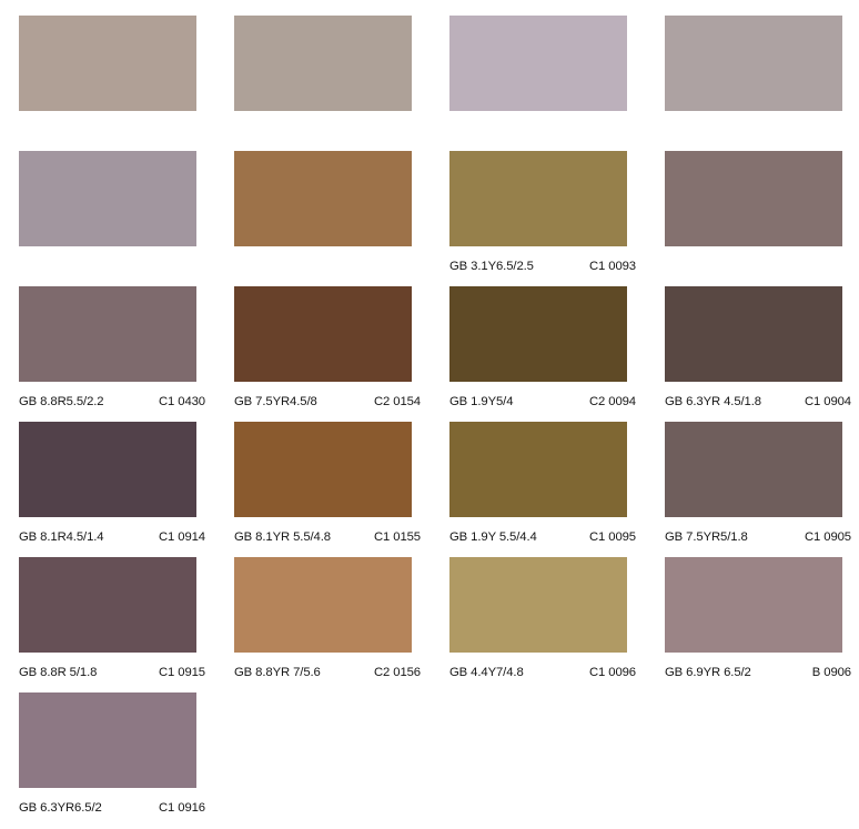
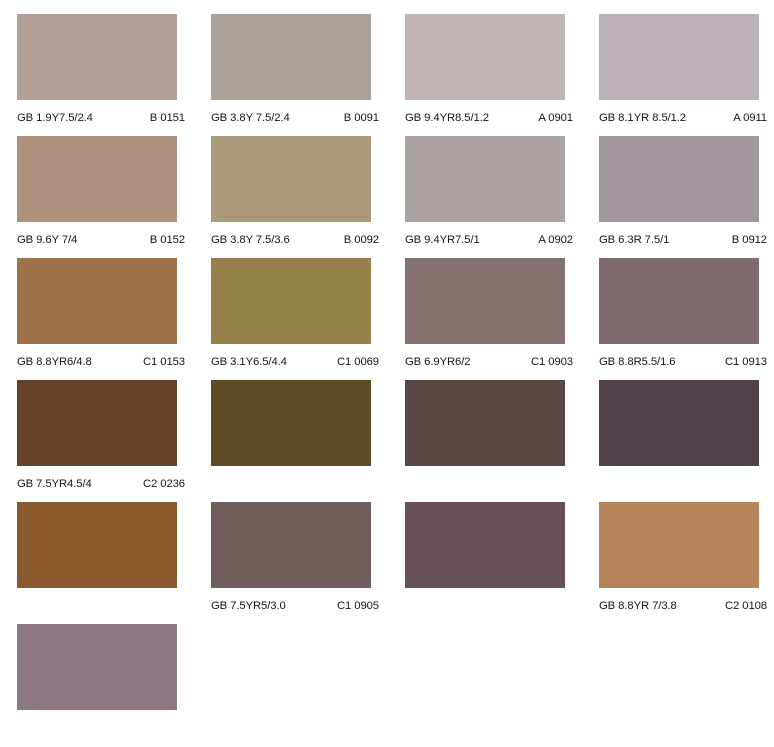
+ GB 1.9Y7.5/2.4
+ B 0151
+ GB 3.8Y 7.5/2.4
+ B 0091
+ GB 9.4YR8.5/1.2
+ A 0901
+ GB 8.1YR 8.5/1.2
+ A 0911
+ GB 9.6Y 7/4
+ B 0152
+ GB 3.8Y 7.5/3.6
+ B 0092
+ GB 9.4YR7.5/1
+ A 0902
+ GB 6.3R 7.5/1
+ B 0912
+ GB 8.8YR6/4.8
+ C1 0153
- GB 3.1Y6.5/2.5
+ GB 3.1Y6.5/4.4
- C1 0093
+ C1 0069
+ GB 6.9YR6/2
+ C1 0903
- GB 8.8R5.5/2.2
+ GB 8.8R5.5/1.6
- C1 0430
+ C1 0913
- GB 7.5YR4.5/8
+ GB 7.5YR4.5/4
- C2 0154
+ C2 0236
- GB 1.9Y5/4
- C2 0094
- GB 6.3YR 4.5/1.8
- C1 0904
- GB 8.1R4.5/1.4
- C1 0914
- GB 8.1YR 5.5/4.8
- C1 0155
- GB 1.9Y 5.5/4.4
- C1 0095
- GB 7.5YR5/1.8
+ GB 7.5YR5/3.0
  C1 0905
- GB 8.8R 5/1.8
- C1 0915
- GB 8.8YR 7/5.6
+ GB 8.8YR 7/3.8
- C2 0156
+ C2 0108
- GB 4.4Y7/4.8
- C1 0096
- GB 6.9YR 6.5/2
- B 0906
- GB 6.3YR6.5/2
- C1 0916
